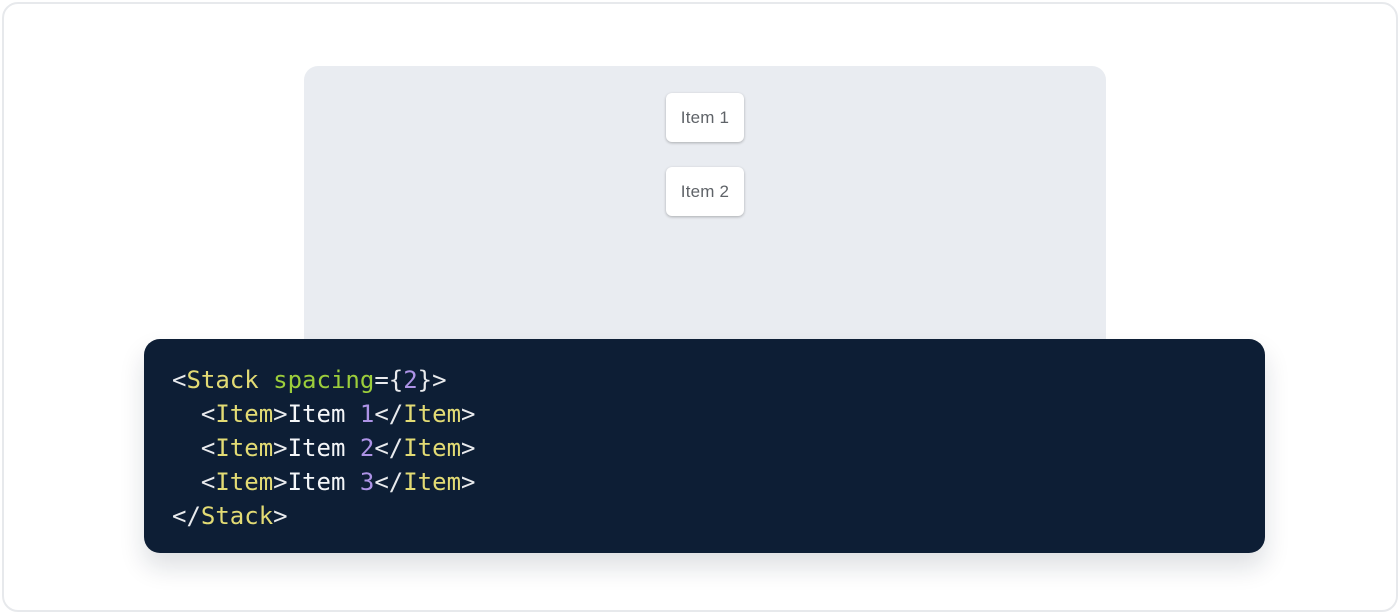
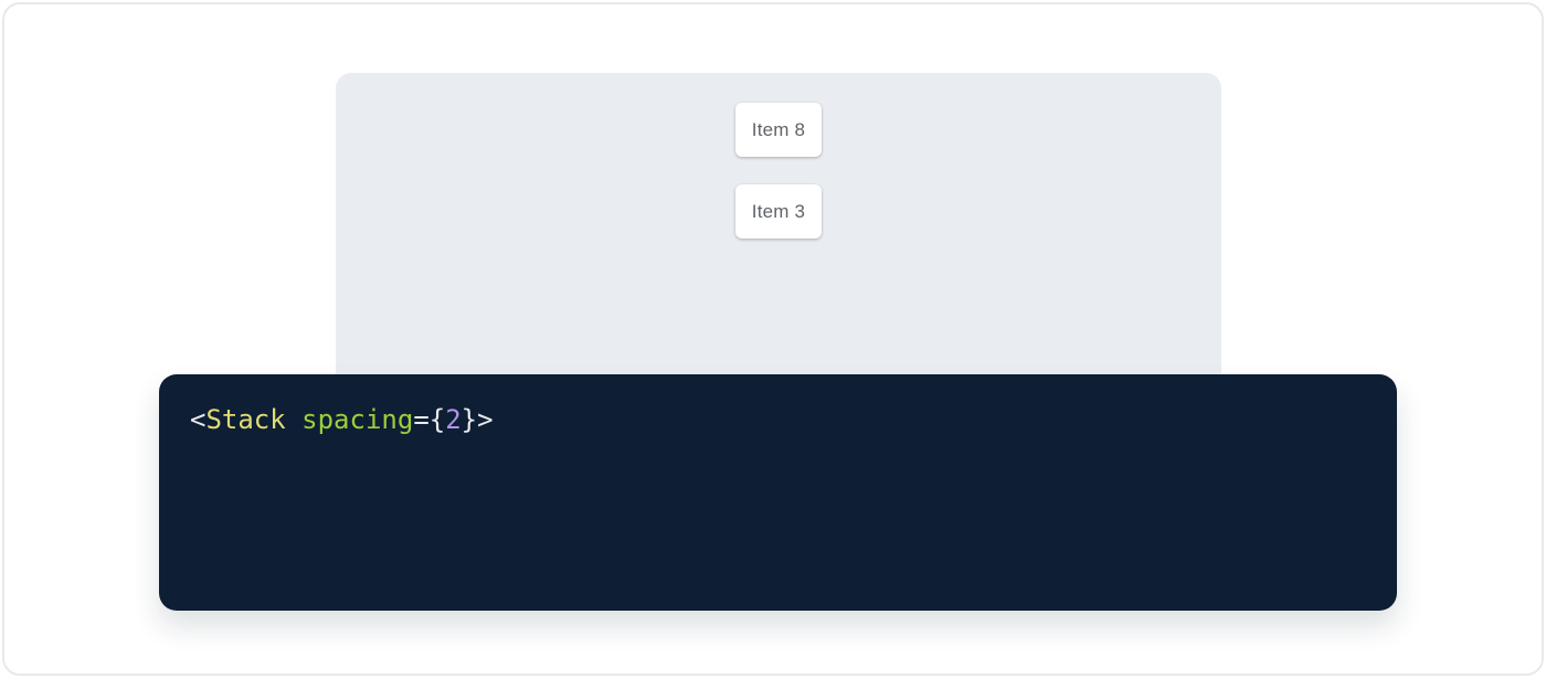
- Item 1
- Item 2
+ Item 8
+ Item 3
  <Stack spacing={2}>
- <Item>Item 1</Item>
- <Item>Item 2</Item>
- <Item>Item 3</Item>
- </Stack>
